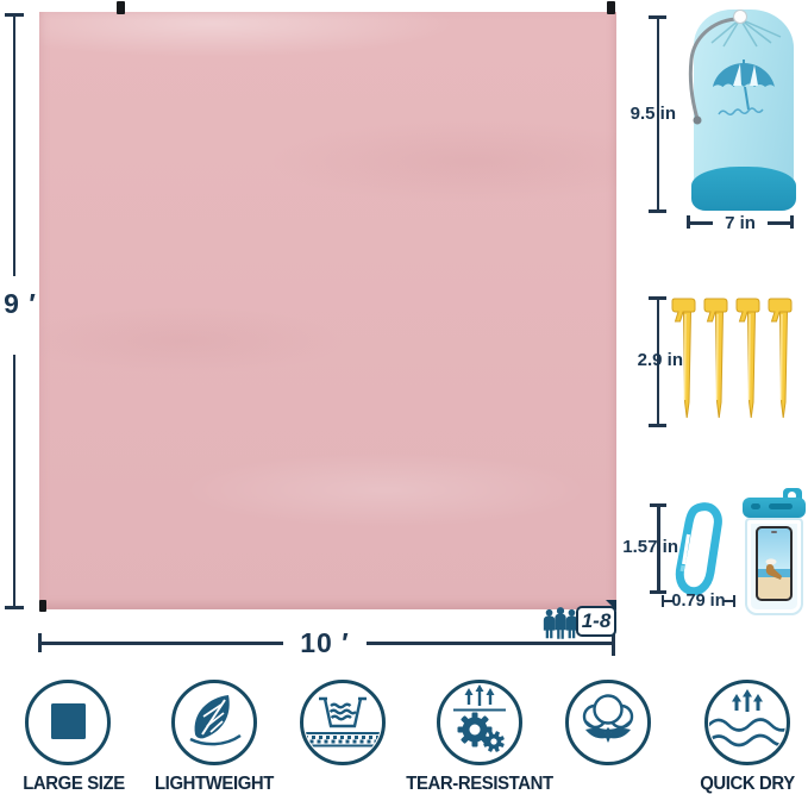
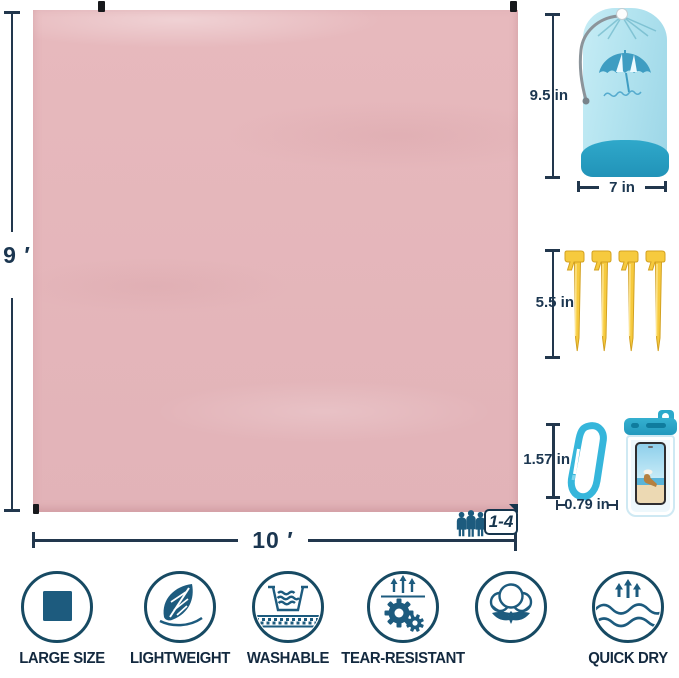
  9 ′
  10 ′
- 1-8
+ 1-4
  9.5 in
  7 in
- 2.9 in
+ 5.5 in
  1.57 in
  0.79 in
  LARGE SIZE
  LIGHTWEIGHT
+ WASHABLE
  TEAR-RESISTANT
  QUICK DRY
